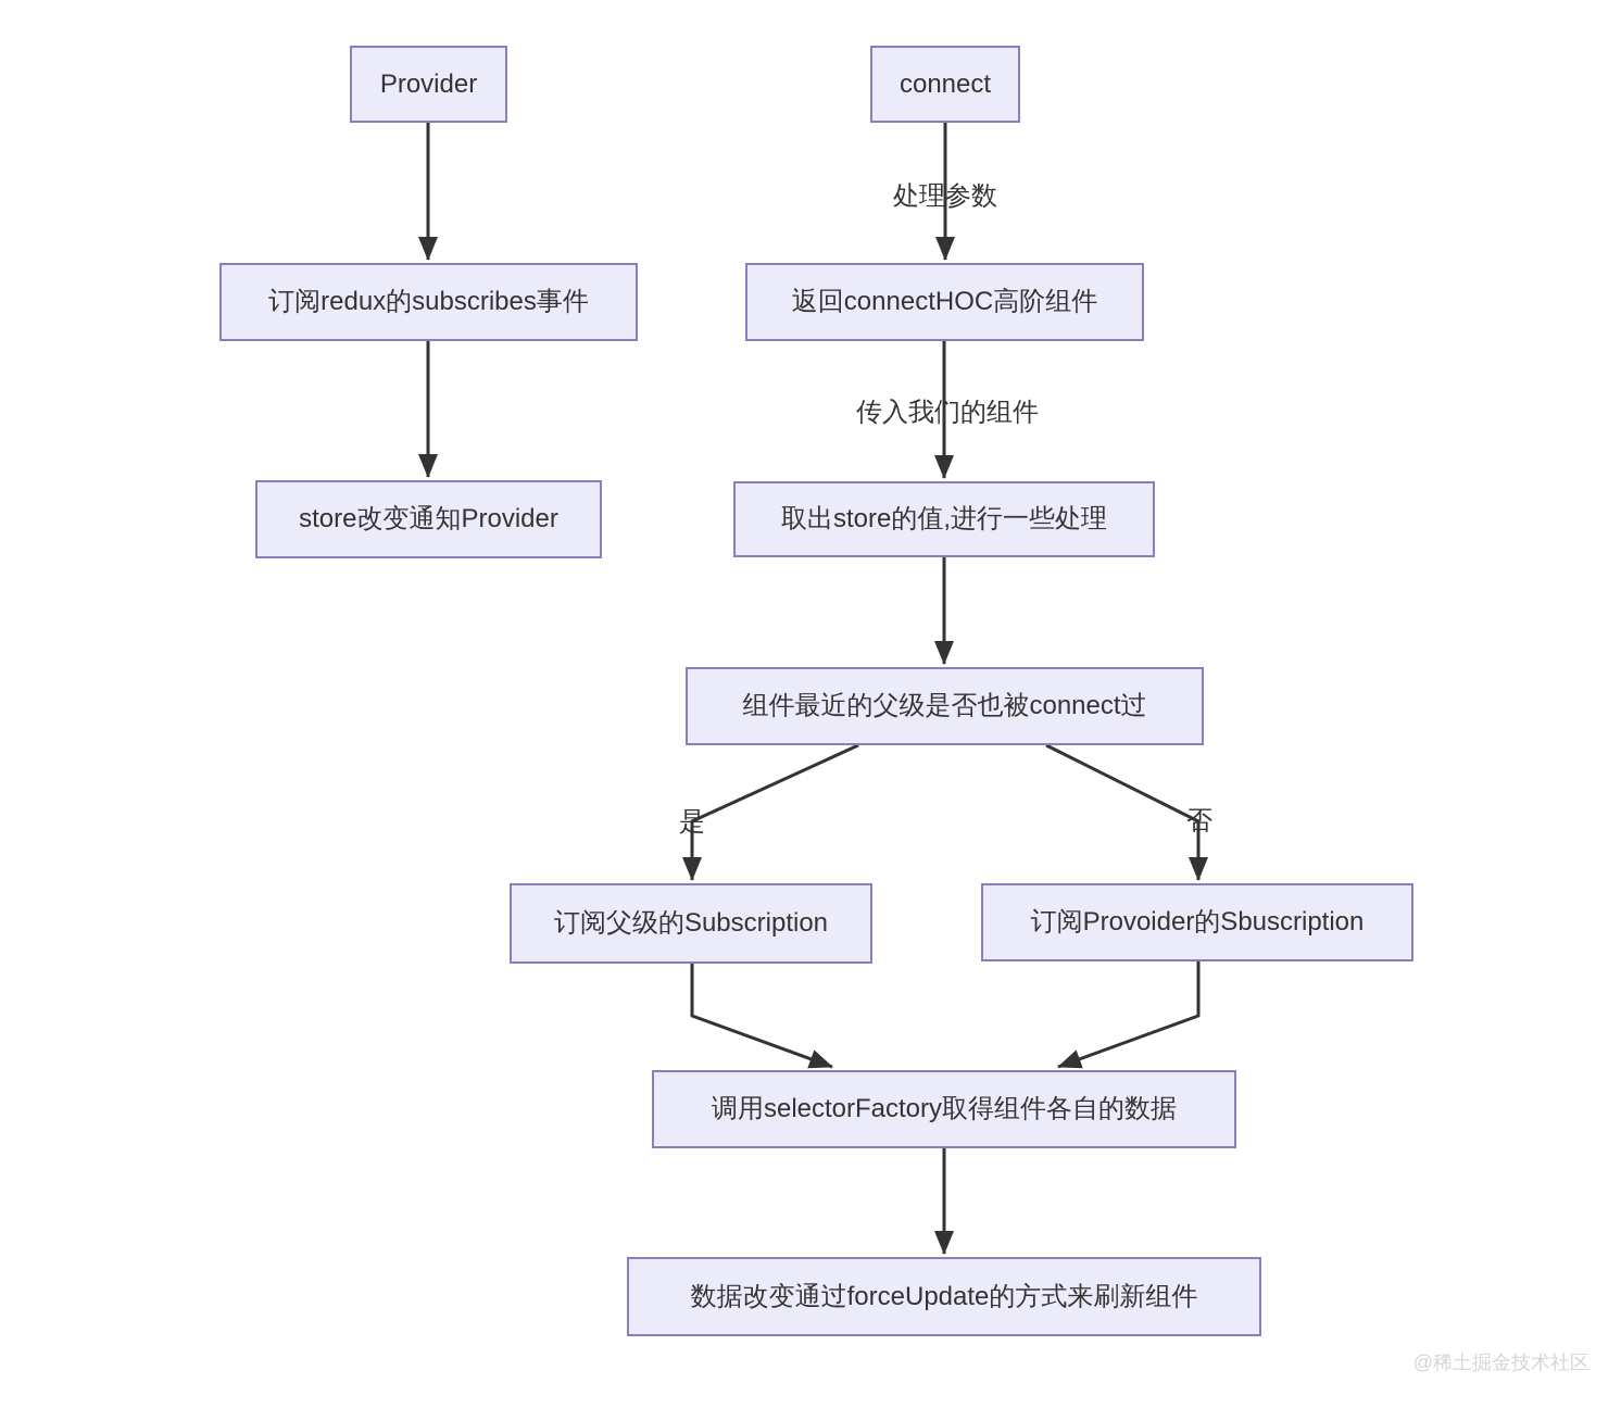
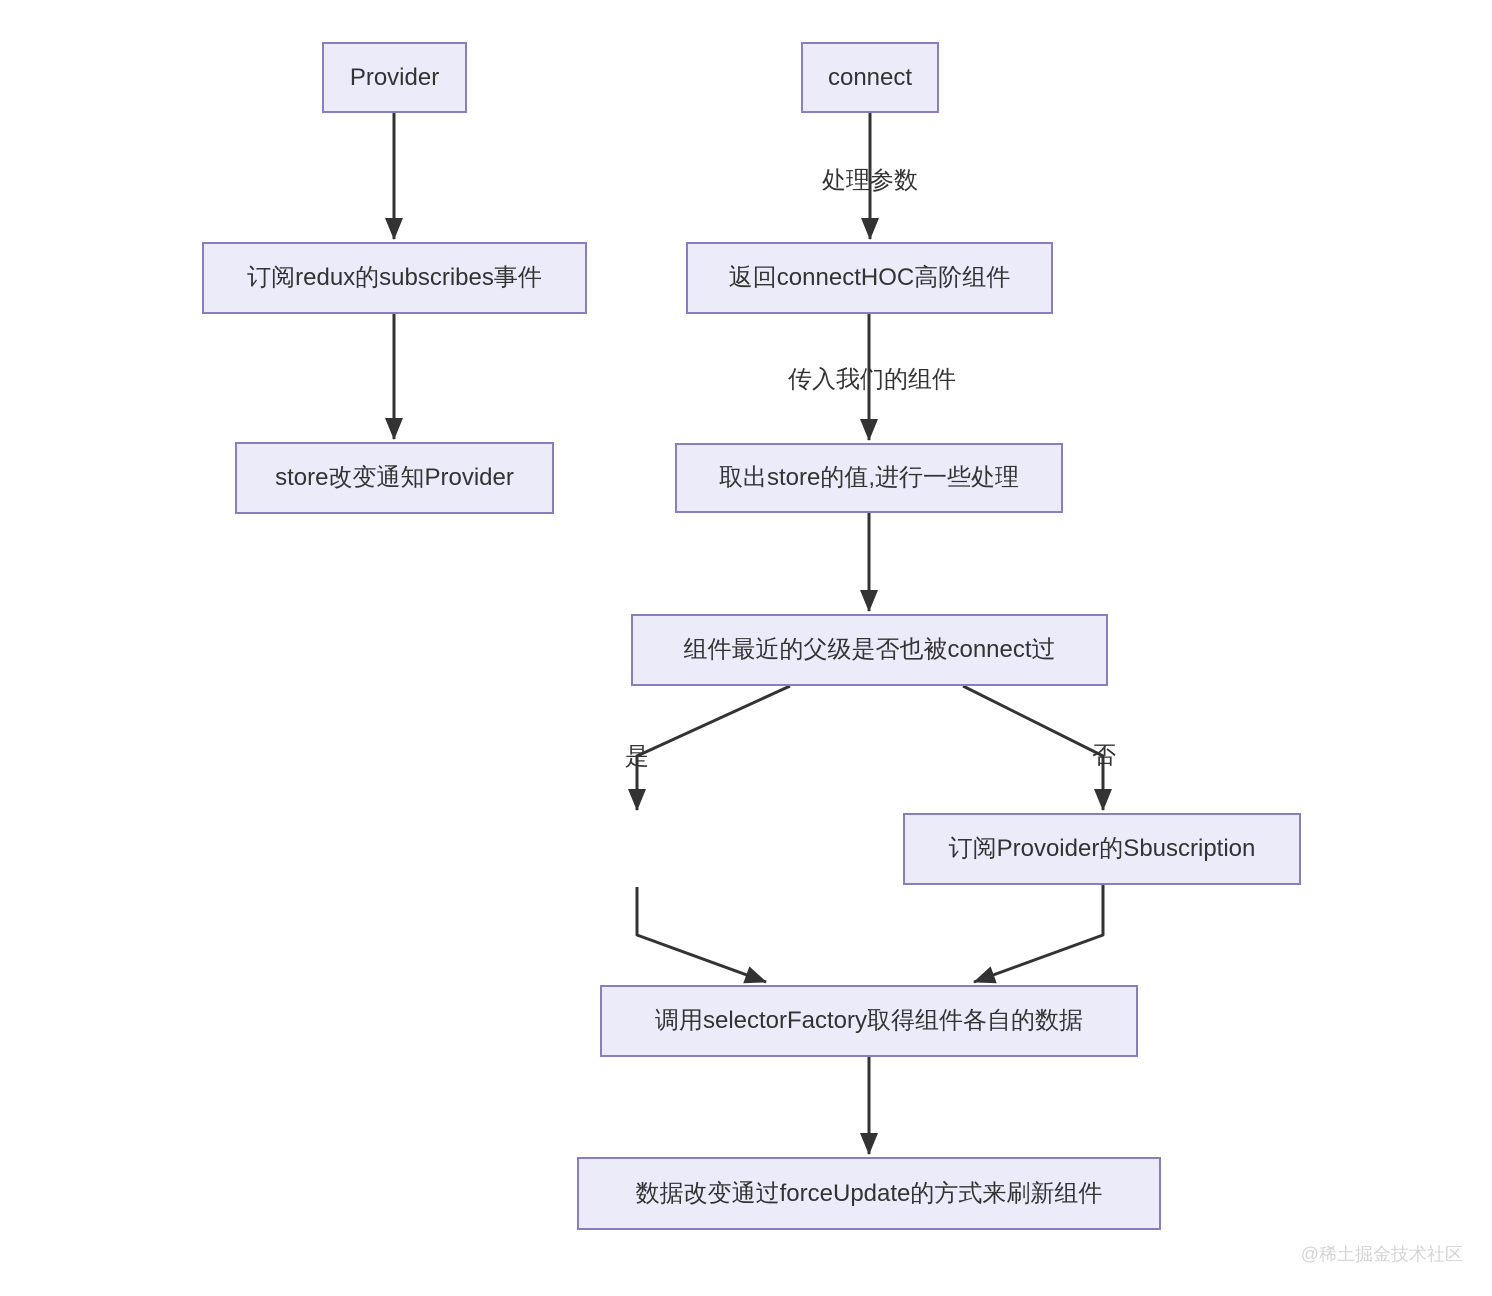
  处理参数
  传入我们的组件
  是
  否
  Provider
  connect
  订阅redux的subscribes事件
  返回connectHOC高阶组件
  store改变通知Provider
  取出store的值,进行一些处理
  组件最近的父级是否也被connect过
- 订阅父级的Subscription
  订阅Provoider的Sbuscription
  调用selectorFactory取得组件各自的数据
  数据改变通过forceUpdate的方式来刷新组件
  @稀土掘金技术社区
